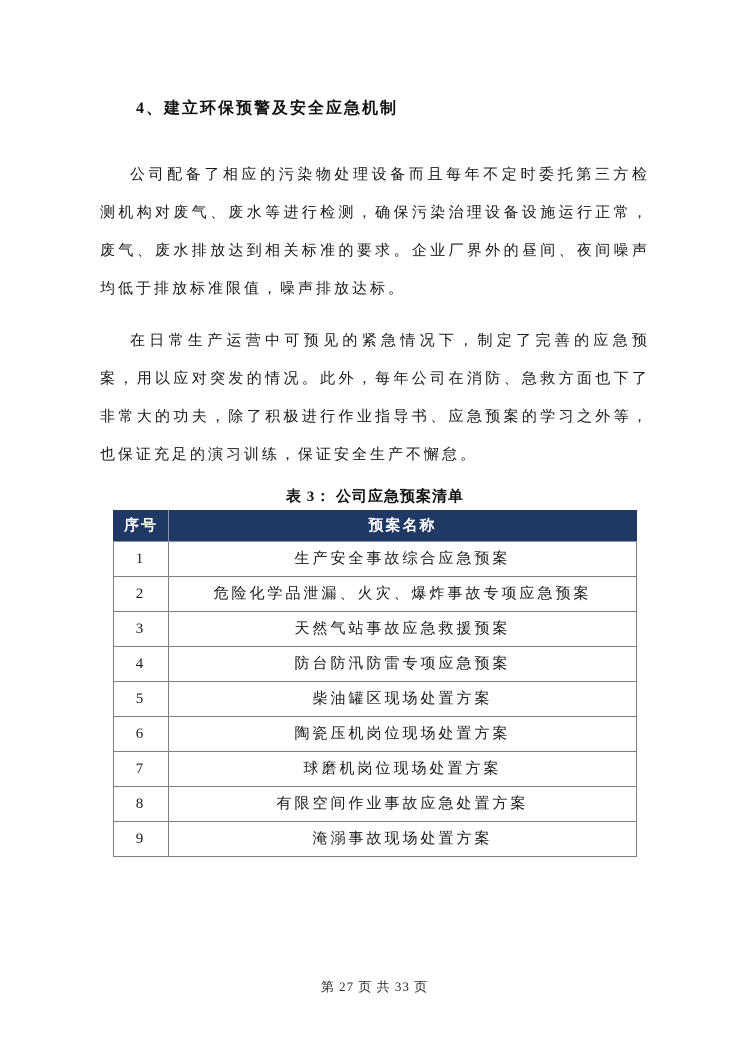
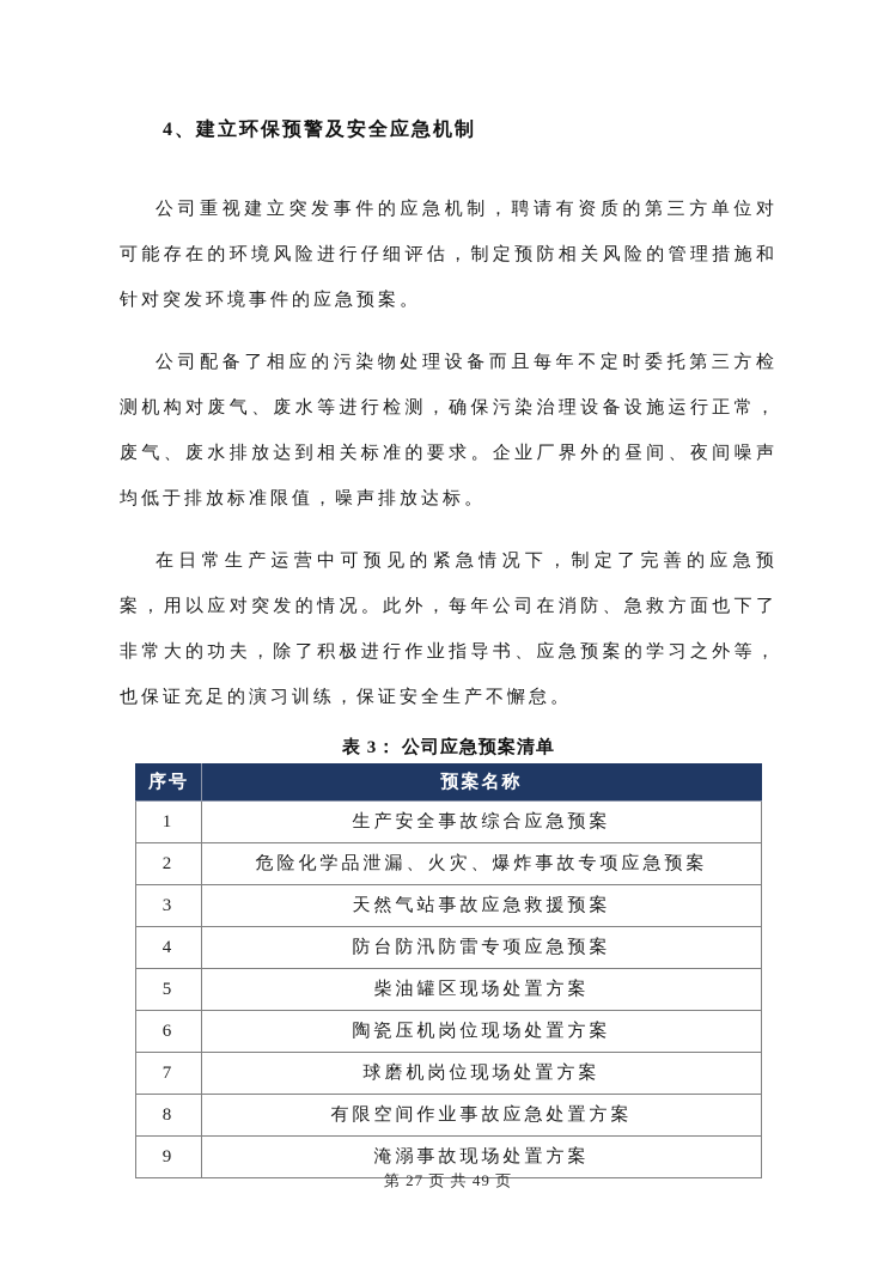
  4、建立环保预警及安全应急机制
+ 公司重视建立突发事件的应急机制，聘请有资质的第三方单位对可能存在的环境风险进行仔细评估，制定预防相关风险的管理措施和针对突发环境事件的应急预案。
  公司配备了相应的污染物处理设备而且每年不定时委托第三方检测机构对废气、废水等进行检测，确保污染治理设备设施运行正常，废气、废水排放达到相关标准的要求。企业厂界外的昼间、夜间噪声均低于排放标准限值，噪声排放达标。
  在日常生产运营中可预见的紧急情况下，制定了完善的应急预案，用以应对突发的情况。此外，每年公司在消防、急救方面也下了非常大的功夫，除了积极进行作业指导书、应急预案的学习之外等，也保证充足的演习训练，保证安全生产不懈怠。
  表 3： 公司应急预案清单
  序号	预案名称
  1	生产安全事故综合应急预案
  2	危险化学品泄漏、火灾、爆炸事故专项应急预案
  3	天然气站事故应急救援预案
  4	防台防汛防雷专项应急预案
  5	柴油罐区现场处置方案
  6	陶瓷压机岗位现场处置方案
  7	球磨机岗位现场处置方案
  8	有限空间作业事故应急处置方案
  9	淹溺事故现场处置方案
- 第 27 页 共 33 页
+ 第 27 页 共 49 页
